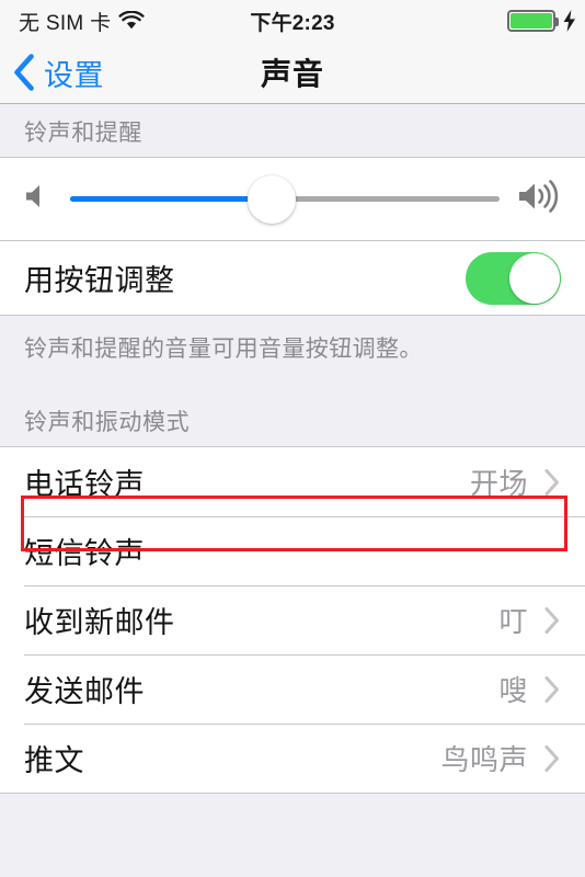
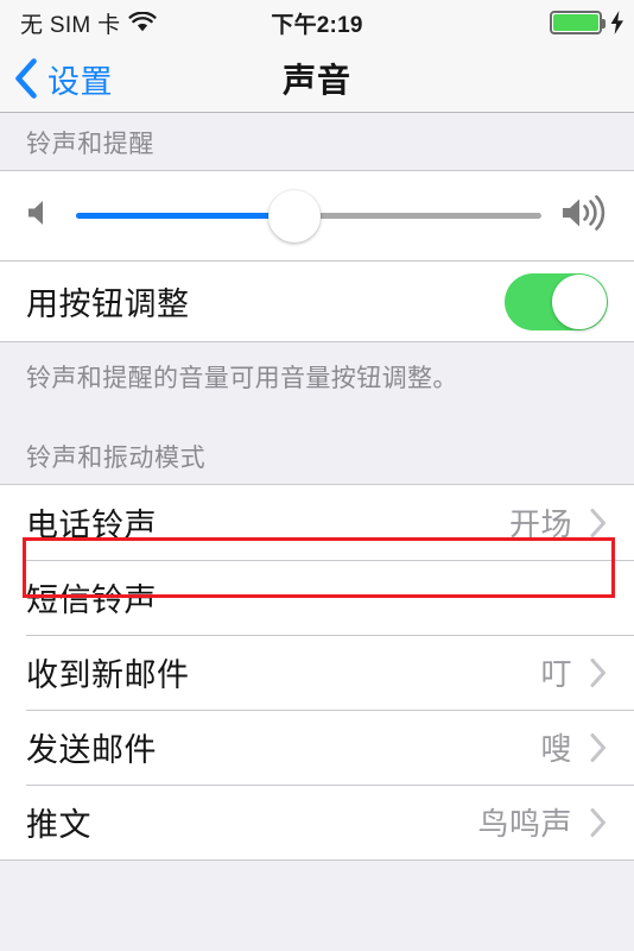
  无 SIM 卡
- 下午2:23
+ 下午2:19
  设置
  声音
  铃声和提醒
  用按钮调整
  铃声和提醒的音量可用音量按钮调整。
  铃声和振动模式
  电话铃声
  开场
  短信铃声
  收到新邮件
  叮
  发送邮件
  嗖
  推文
  鸟鸣声
